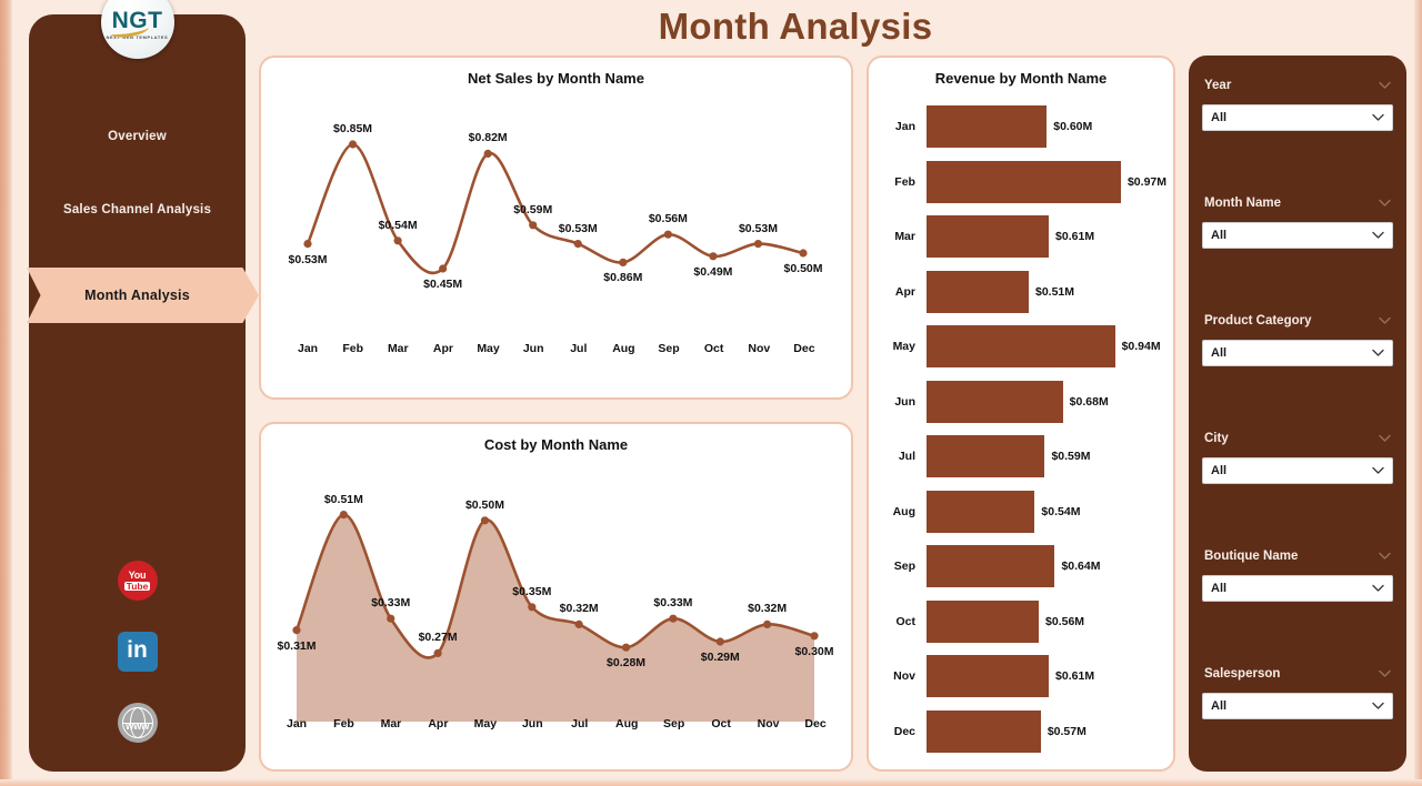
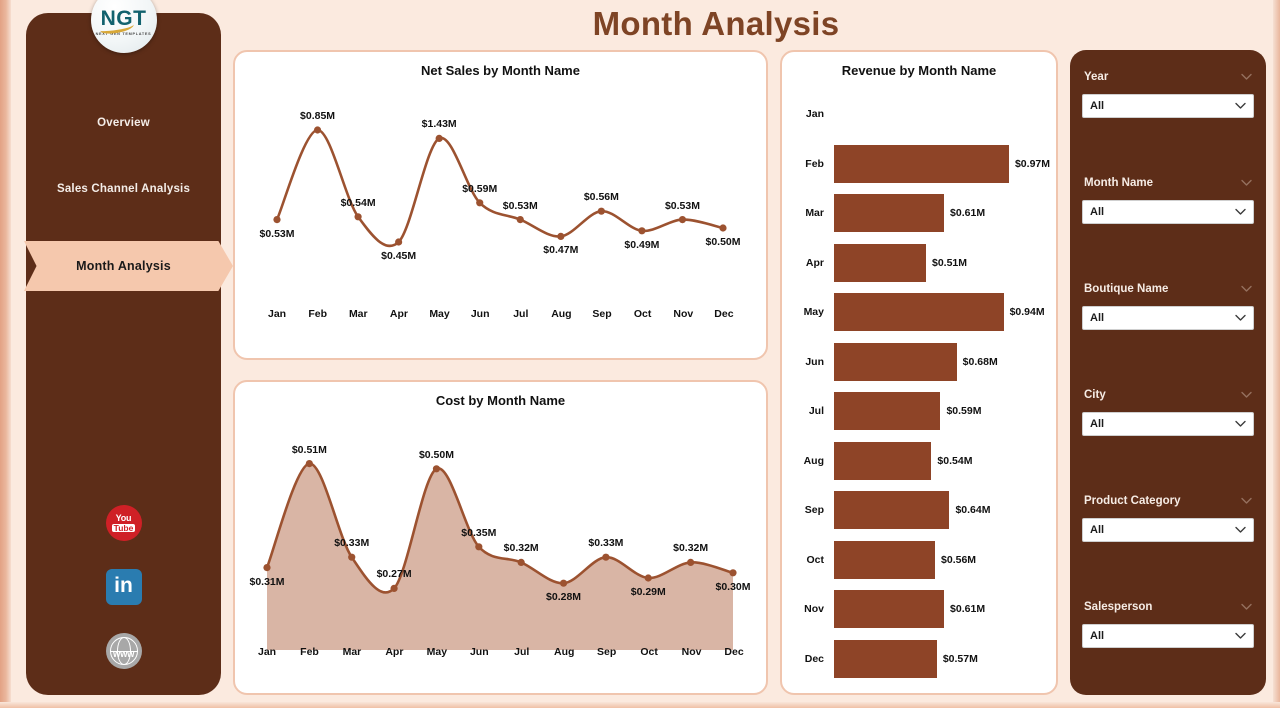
  NGT
  Overview
  Sales Channel Analysis
  Month Analysis
  You
  Tube
  in
  WWW
  Month Analysis
  Net Sales by Month Name
  $0.53M
  $0.85M
  $0.54M
  $0.45M
- $0.82M
+ $1.43M
  $0.59M
  $0.53M
- $0.86M
+ $0.47M
  $0.56M
  $0.49M
  $0.53M
  $0.50M
  Jan
  Feb
  Mar
  Apr
  May
  Jun
  Jul
  Aug
  Sep
  Oct
  Nov
  Dec
  Cost by Month Name
  $0.31M
  $0.51M
  $0.33M
  $0.27M
  $0.50M
  $0.35M
  $0.32M
  $0.28M
  $0.33M
  $0.29M
  $0.32M
  $0.30M
  Jan
  Feb
  Mar
  Apr
  May
  Jun
  Jul
  Aug
  Sep
  Oct
  Nov
  Dec
  Revenue by Month Name
  Jan
- $0.60M
  Feb
  $0.97M
  Mar
  $0.61M
  Apr
  $0.51M
  May
  $0.94M
  Jun
  $0.68M
  Jul
  $0.59M
  Aug
  $0.54M
  Sep
  $0.64M
  Oct
  $0.56M
  Nov
  $0.61M
  Dec
  $0.57M
  Year
  All
  Month Name
  All
- Product Category
+ Boutique Name
  All
  City
  All
- Boutique Name
+ Product Category
  All
  Salesperson
  All
